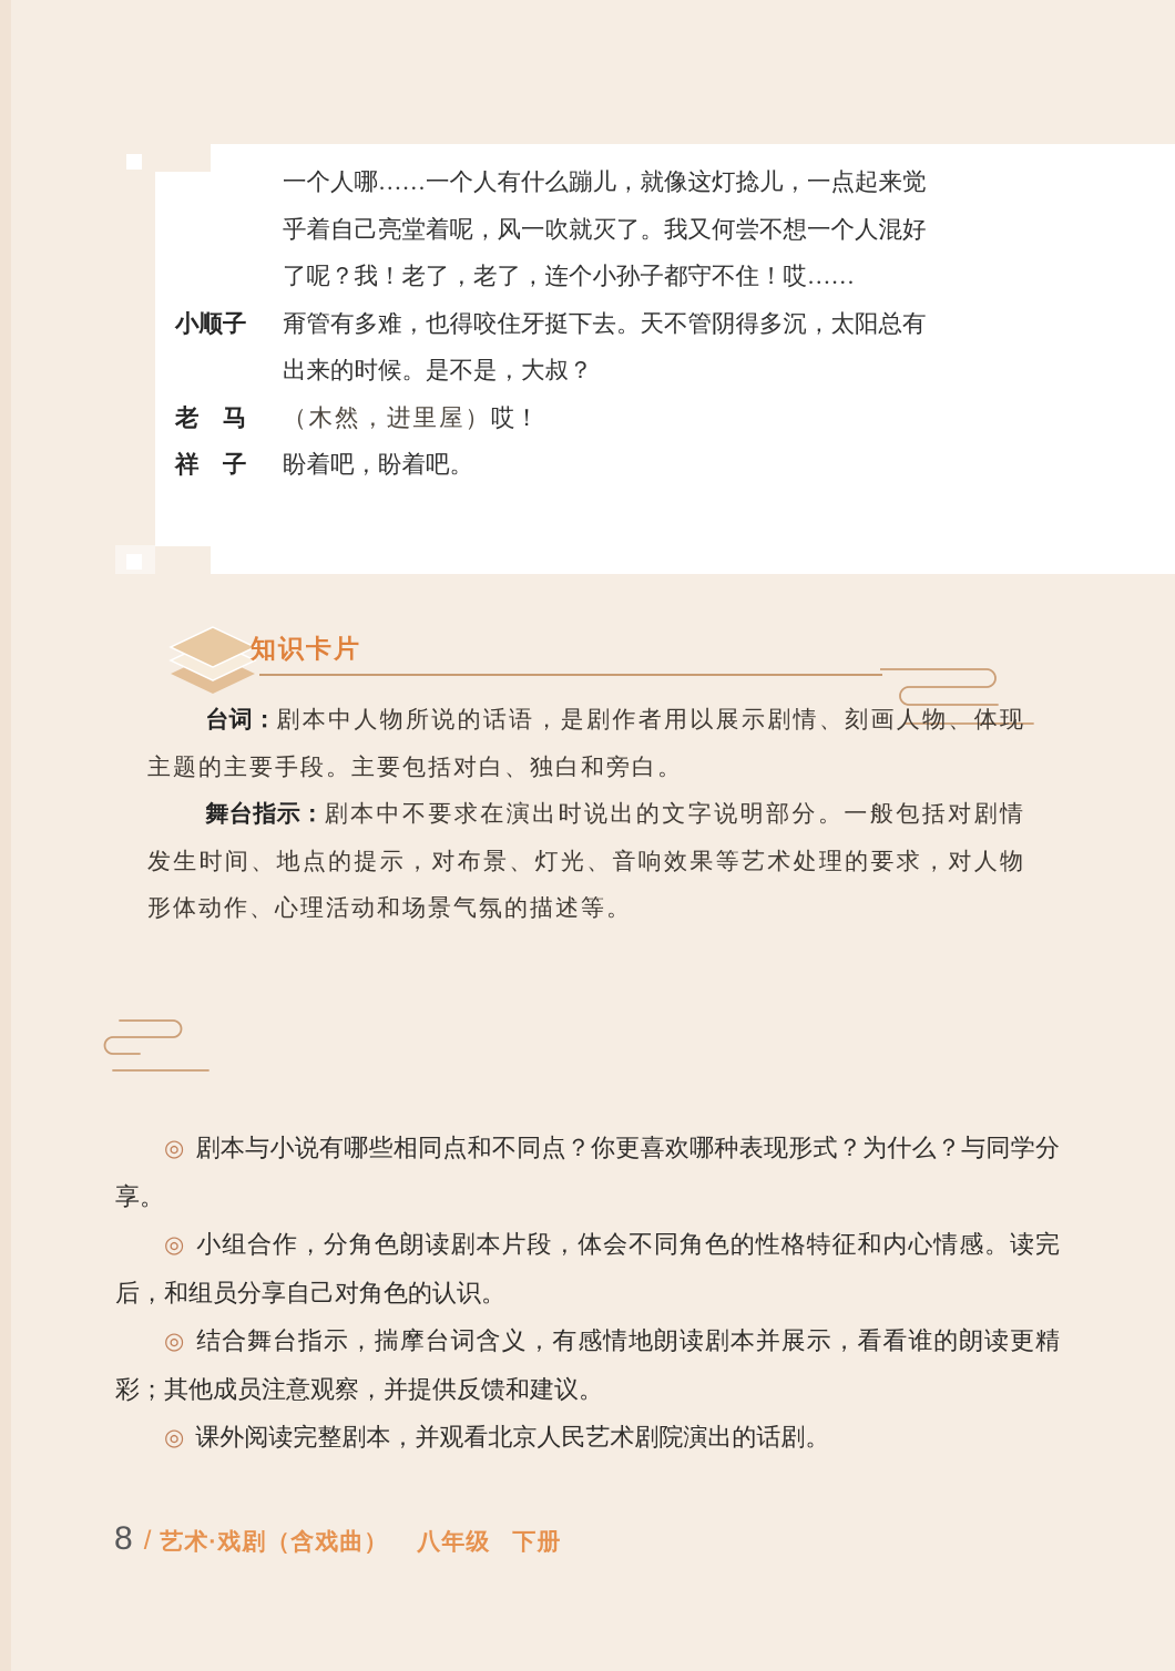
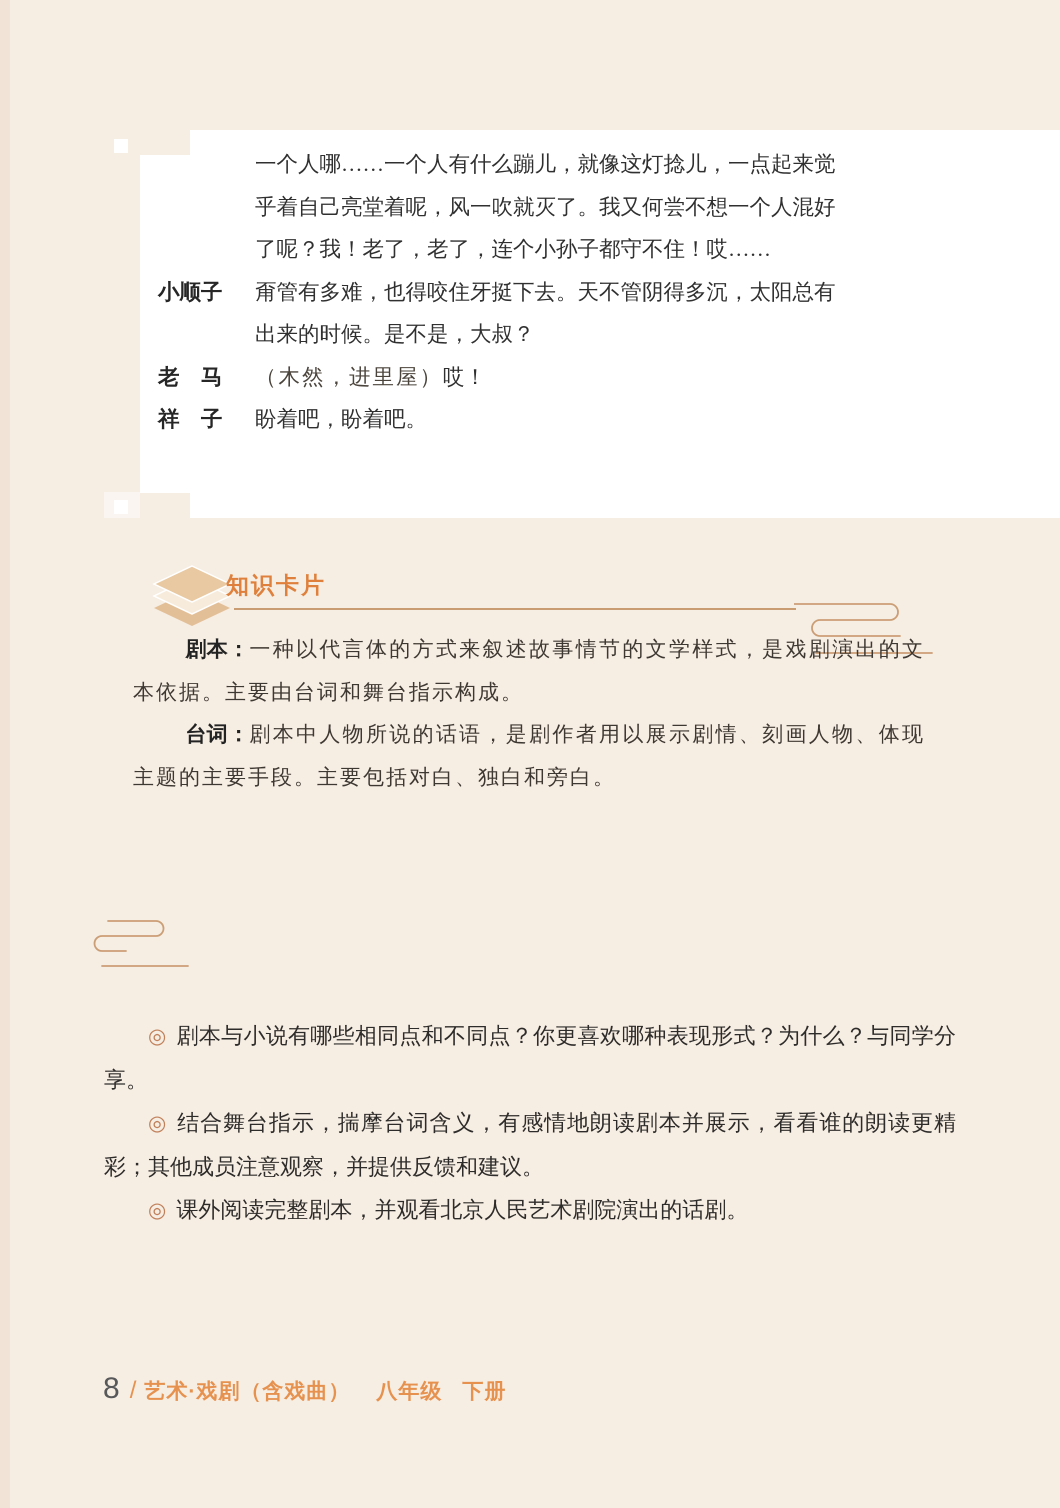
  一个人哪……一个人有什么蹦儿，就像这灯捻儿，一点起来觉
  乎着自己亮堂着呢，风一吹就灭了。我又何尝不想一个人混好
  了呢？我！老了，老了，连个小孙子都守不住！哎……
  小顺子
  甭管有多难，也得咬住牙挺下去。天不管阴得多沉，太阳总有
  出来的时候。是不是，大叔？
  老 马
  （木然，进里屋）哎！
  祥 子
  盼着吧，盼着吧。
  知识卡片
+ 剧本：一种以代言体的方式来叙述故事情节的文学样式，是戏剧演出的文本依据。主要由台词和舞台指示构成。
  台词：剧本中人物所说的话语，是剧作者用以展示剧情、刻画人物、体现主题的主要手段。主要包括对白、独白和旁白。
- 舞台指示：剧本中不要求在演出时说出的文字说明部分。一般包括对剧情发生时间、地点的提示，对布景、灯光、音响效果等艺术处理的要求，对人物形体动作、心理活动和场景气氛的描述等。
  ◎ 剧本与小说有哪些相同点和不同点？你更喜欢哪种表现形式？为什么？与同学分享。
- ◎ 小组合作，分角色朗读剧本片段，体会不同角色的性格特征和内心情感。读完后，和组员分享自己对角色的认识。
  ◎ 结合舞台指示，揣摩台词含义，有感情地朗读剧本并展示，看看谁的朗读更精彩；其他成员注意观察，并提供反馈和建议。
  ◎ 课外阅读完整剧本，并观看北京人民艺术剧院演出的话剧。
  8
  /
  艺术·戏剧（含戏曲）
  八年级
  下册
